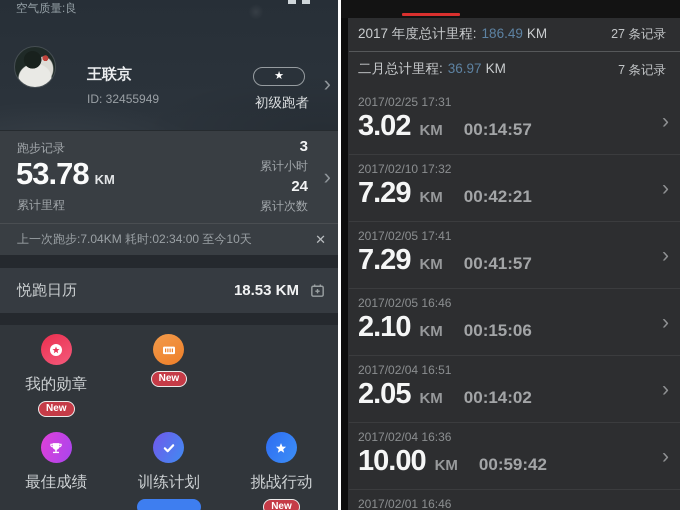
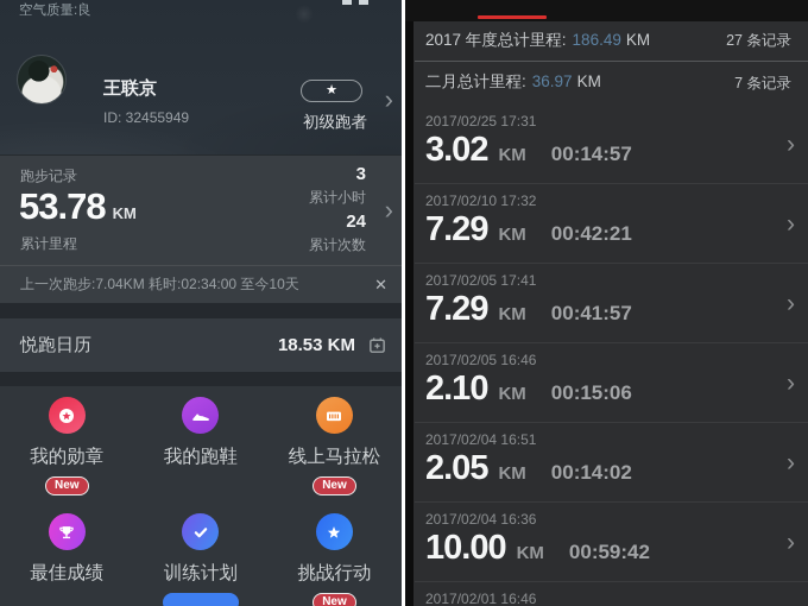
  空气质量:良
  王联京
  ID: 32455949
  ★
  初级跑者
  ›
  跑步记录
  53.78
  KM
  累计里程
  3
  累计小时
  24
  累计次数
  ›
  上一次跑步:7.04KM 耗时:02:34:00 至今10天
  ✕
  悦跑日历
  18.53 KM
  我的勋章
  New
+ 我的跑鞋
+ 线上马拉松
  New
  最佳成绩
  训练计划
  挑战行动
  New
  2017 年度总计里程:
  186.49
  KM
  27 条记录
  二月总计里程:
  36.97
  KM
  7 条记录
  2017/02/25 17:31
  3.02
  KM
  00:14:57
  ›
  2017/02/10 17:32
  7.29
  KM
  00:42:21
  ›
  2017/02/05 17:41
  7.29
  KM
  00:41:57
  ›
  2017/02/05 16:46
  2.10
  KM
  00:15:06
  ›
  2017/02/04 16:51
  2.05
  KM
  00:14:02
  ›
  2017/02/04 16:36
  10.00
  KM
  00:59:42
  ›
  2017/02/01 16:46
